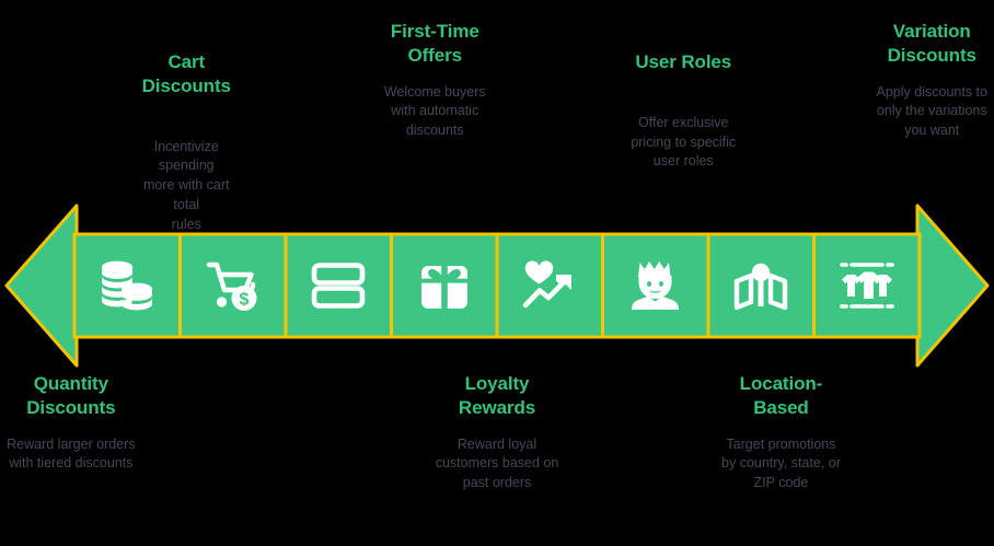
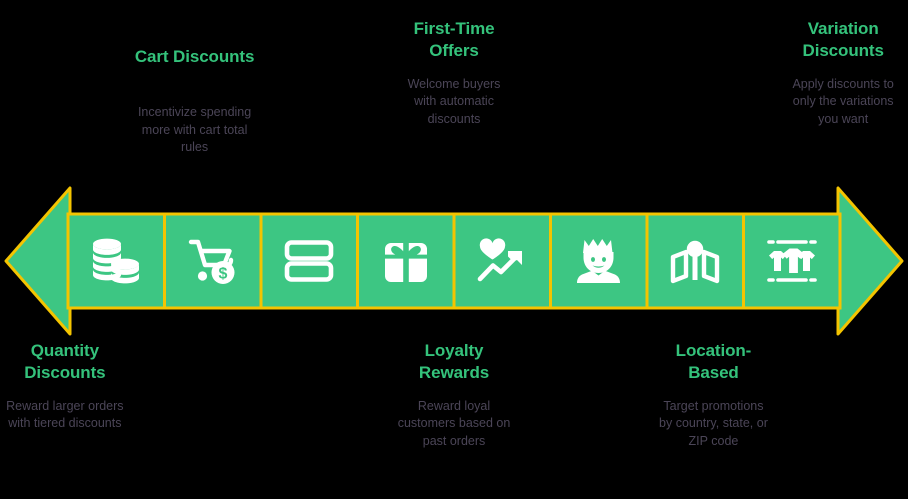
  Cart Discounts
  Incentivize spending
  more with cart total
  rules
  First-Time
  Offers
  Welcome buyers
  with automatic
  discounts
- User Roles
- Offer exclusive
- pricing to specific
- user roles
  Variation
  Discounts
  Apply discounts to
  only the variations
  you want
  $
  Quantity
  Discounts
  Reward larger orders
  with tiered discounts
  Loyalty
  Rewards
  Reward loyal
  customers based on
  past orders
  Location-
  Based
  Target promotions
  by country, state, or
  ZIP code
